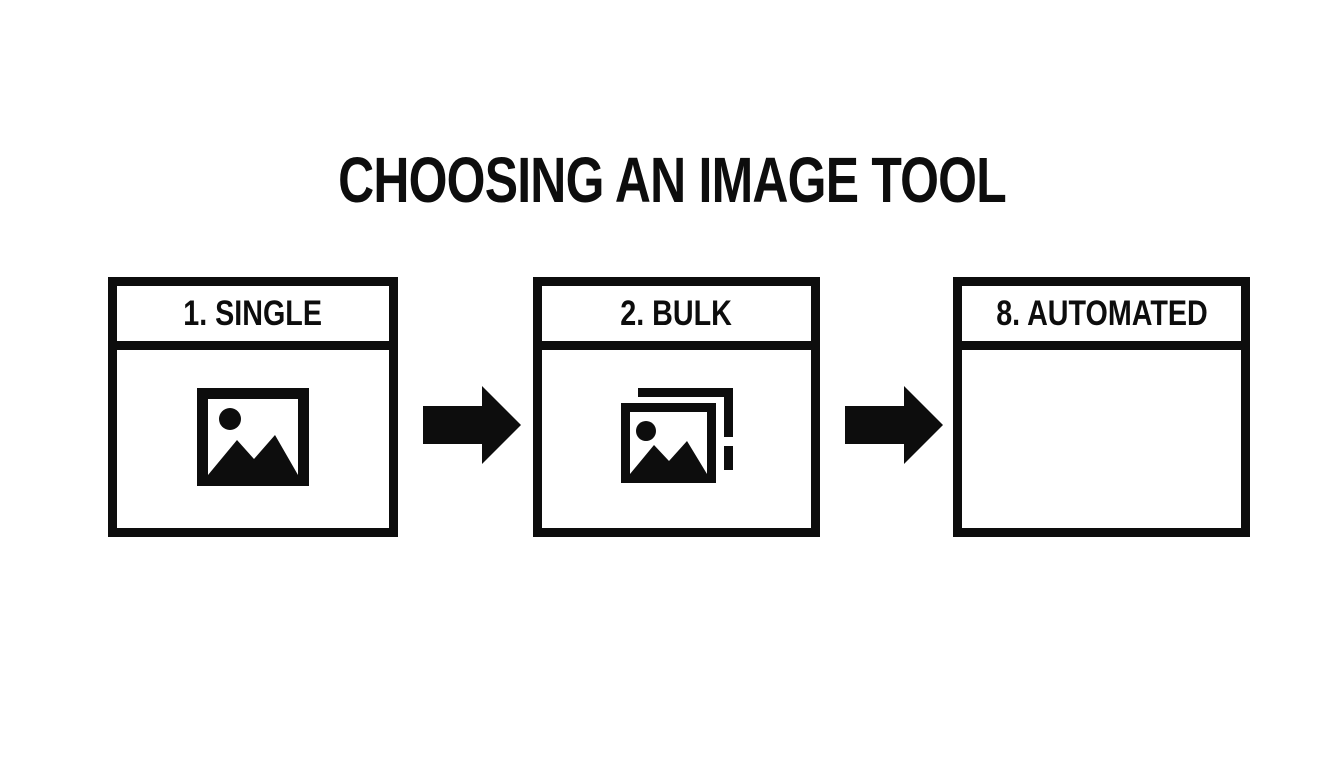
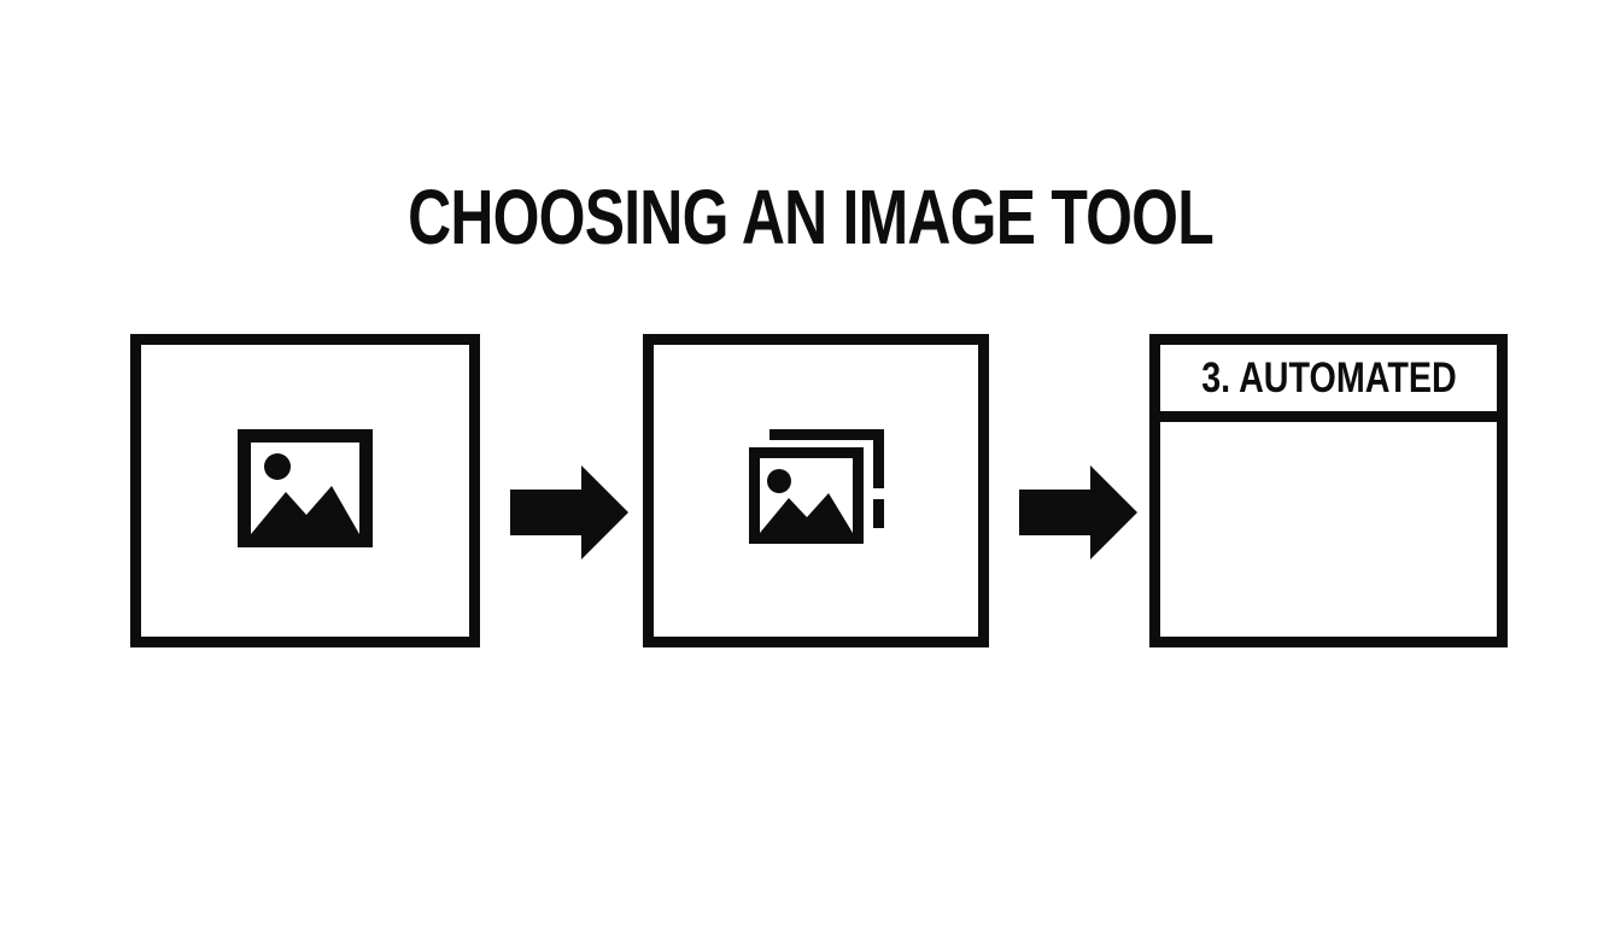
  CHOOSING AN IMAGE TOOL
- 1. SINGLE
- 2. BULK
- 8. AUTOMATED
+ 3. AUTOMATED
